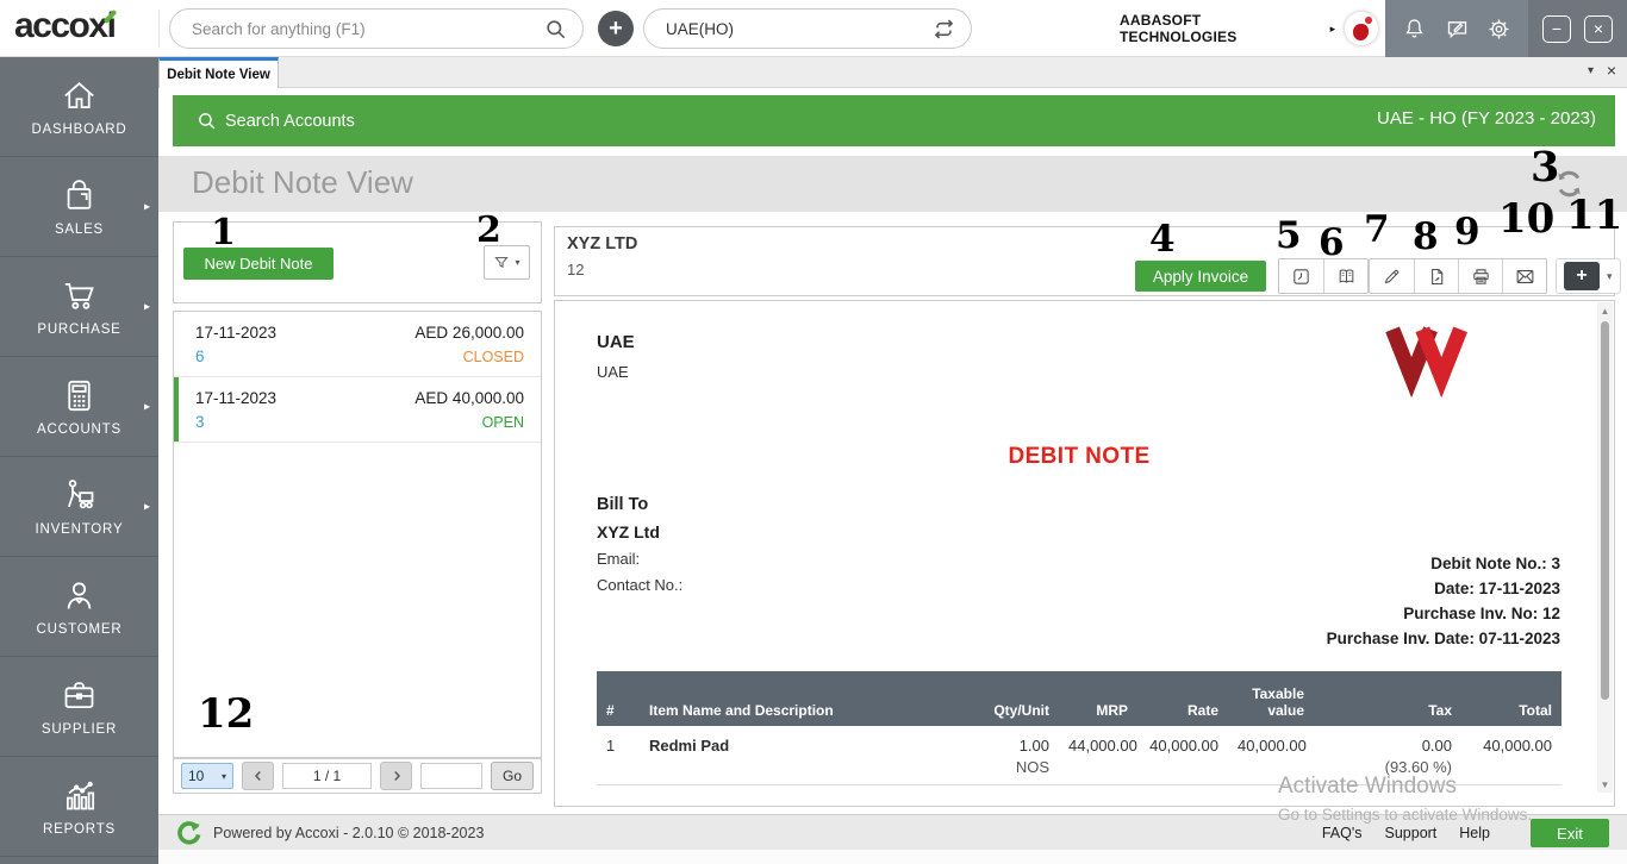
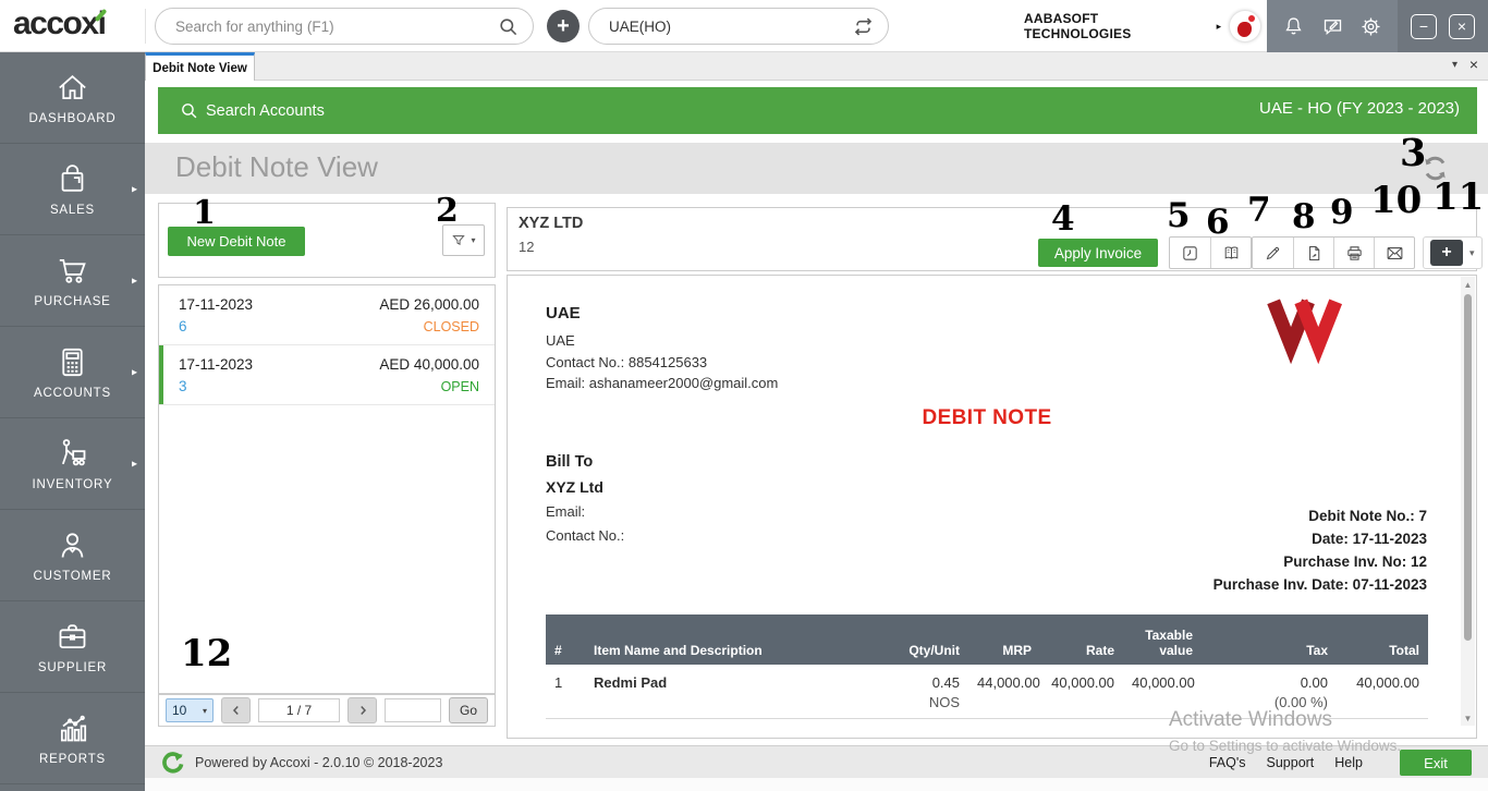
  accoxi
  Search for anything (F1)
  +
  UAE(HO)
  AABASOFT TECHNOLOGIES
  ▸
  −
  ×
  DASHBOARD
  SALES
  ▸
  PURCHASE
  ▸
  ACCOUNTS
  ▸
  INVENTORY
  ▸
  CUSTOMER
  SUPPLIER
  REPORTS
  Debit Note View
  ▾
  ×
  Search Accounts
  UAE - HO (FY 2023 - 2023)
  Debit Note View
  New Debit Note
  ▾
  17-11-2023
  AED 26,000.00
  6
  CLOSED
  17-11-2023
  AED 40,000.00
  3
  OPEN
  10
  ▾
- 1 / 1
+ 1 / 7
  Go
  XYZ LTD
  12
  Apply Invoice
  +
  ▾
  UAE
  UAE
+ Contact No.: 8854125633
+ Email: ashanameer2000@gmail.com
  DEBIT NOTE
  Bill To
  XYZ Ltd
  Email:
  Contact No.:
- Debit Note No.: 3
+ Debit Note No.: 7
  Date: 17-11-2023
  Purchase Inv. No: 12
  Purchase Inv. Date: 07-11-2023
  #
  Item Name and Description
  Qty/Unit
  MRP
  Rate
  Taxable value
  Tax
  Total
  1
  Redmi Pad
- 1.00
+ 0.45
  NOS
  44,000.00
  40,000.00
  40,000.00
  0.00
- (93.60 %)
+ (0.00 %)
  40,000.00
  ▲
  ▼
  Powered by Accoxi - 2.0.10 © 2018-2023
  FAQ's
  Support
  Help
  Exit
  Activate Windows
  Go to Settings to activate Windows.
  1
  2
  3
  4
  5
  6
  7
  8
  9
  10
  11
  12
